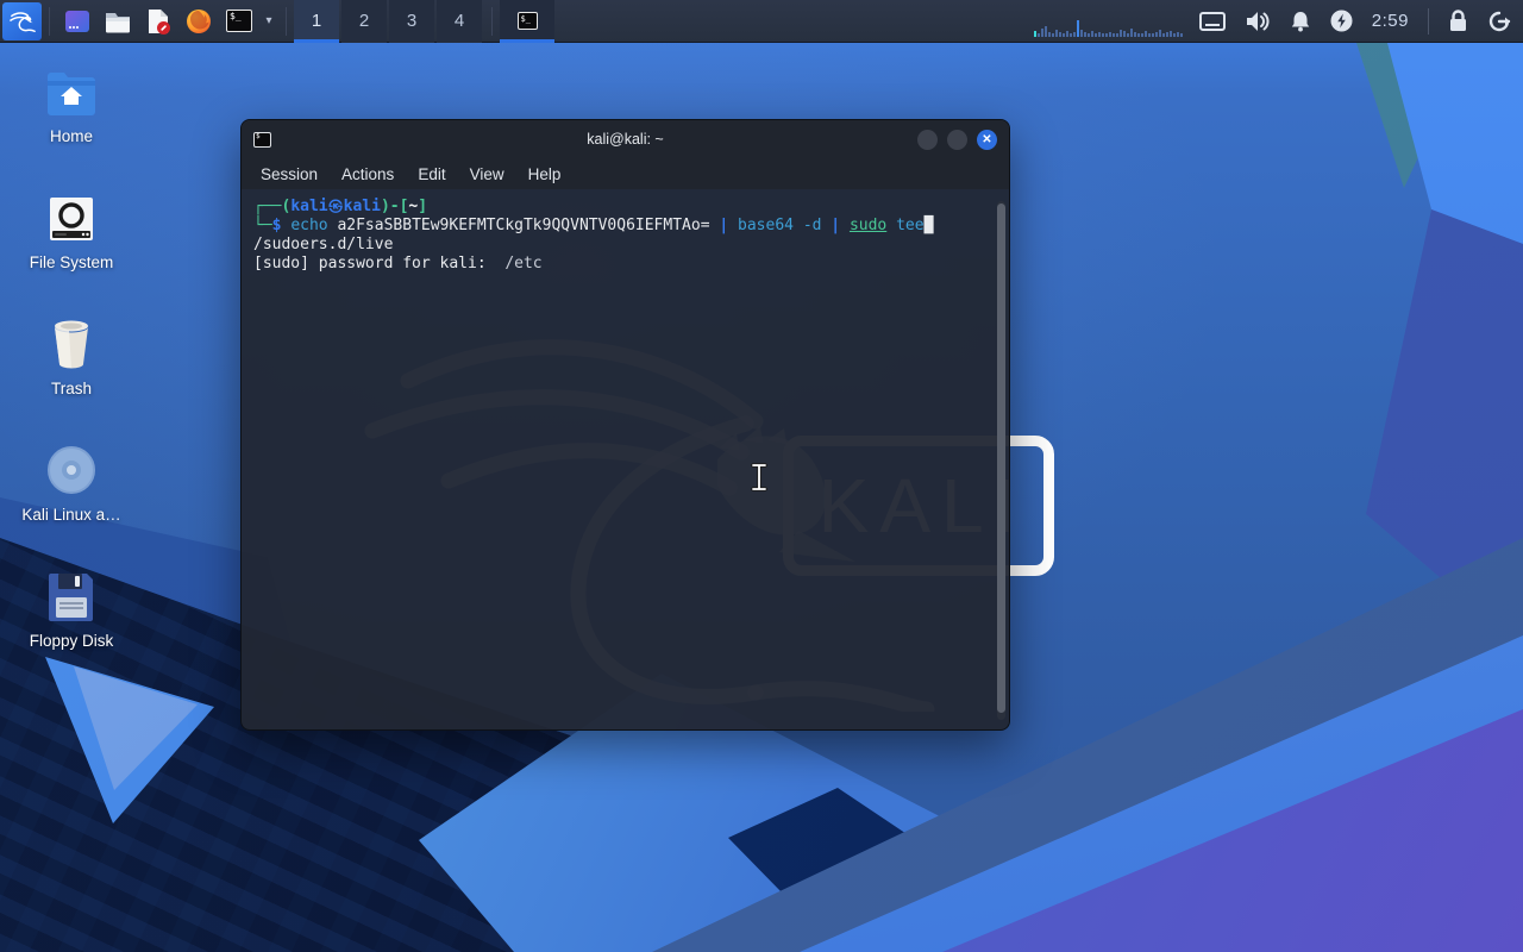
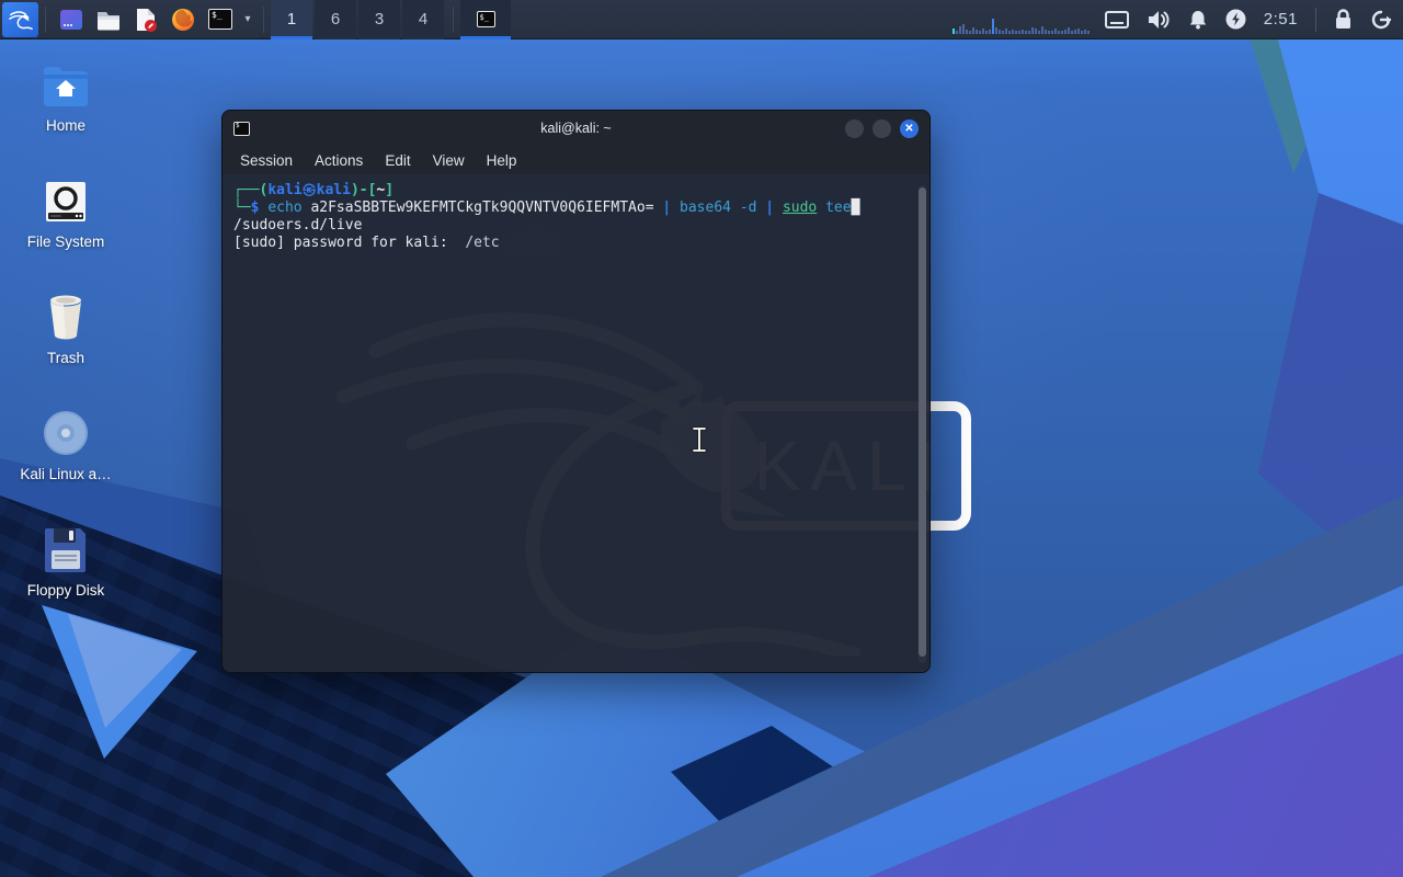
  $_
  ▾
  1
- 2
+ 6
  3
  4
  $_
- 2:59
+ 2:51
  Home
  File System
  Trash
  Kali Linux a…
  Floppy Disk
  kali@kali: ~
  ✕
  Session
  Actions
  Edit
  View
  Help
  ┌──(kali㉿kali)-[~]
  └─$ echo a2FsaSBBTEw9KEFMTCkgTk9QQVNTV0Q6IEFMTAo= | base64 -d | sudo tee█
  /sudoers.d/live
  [sudo] password for kali: /etc
